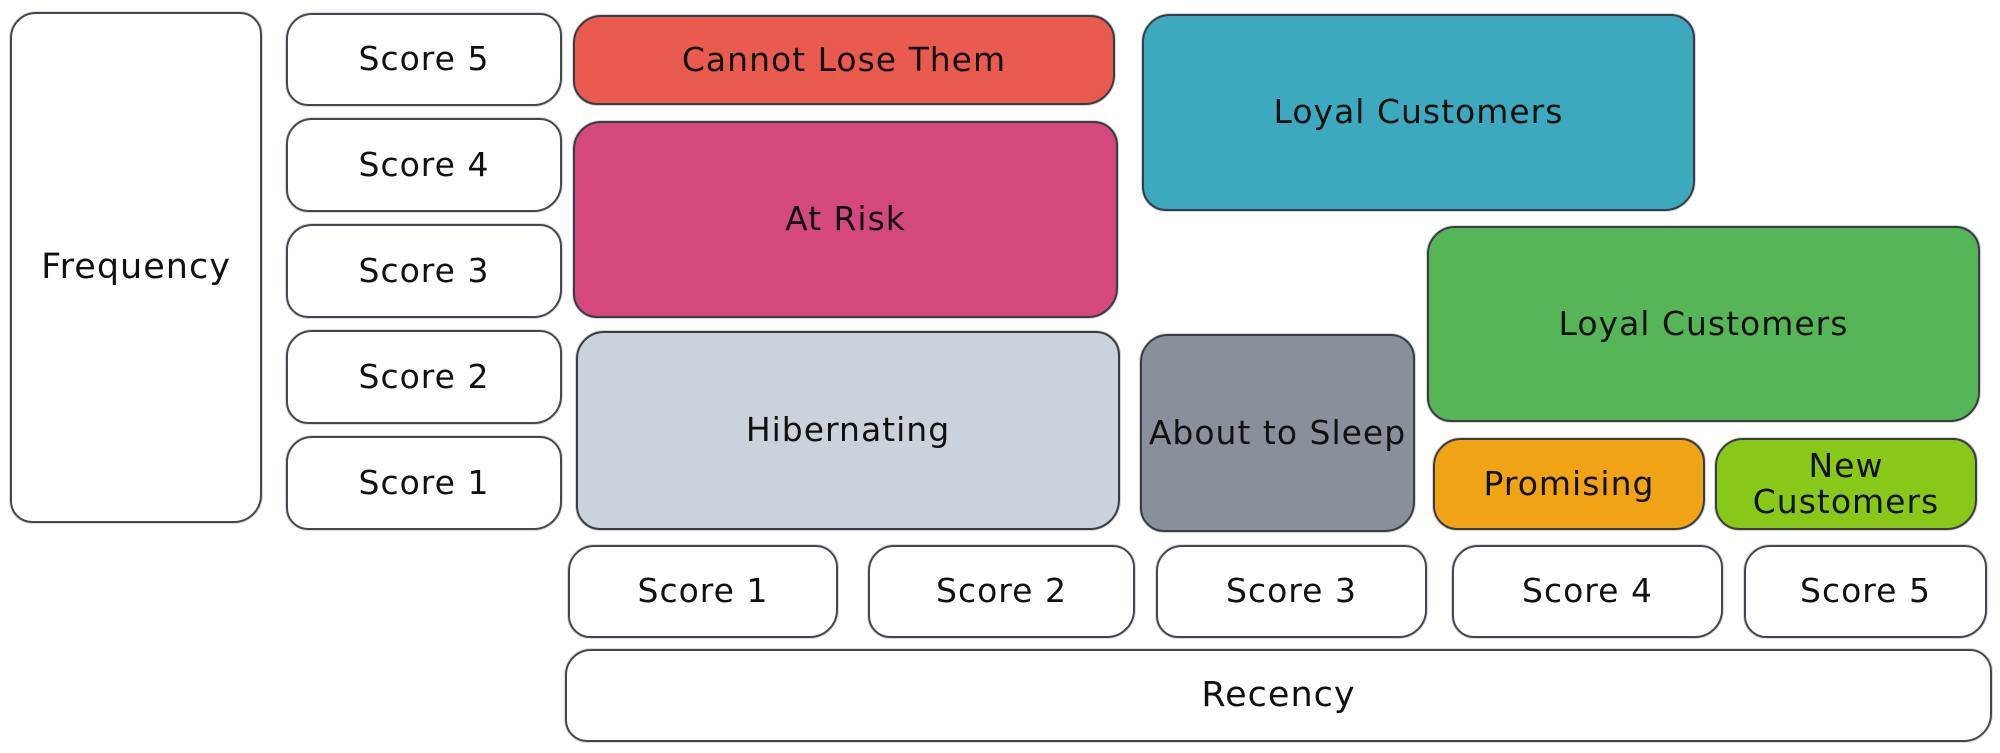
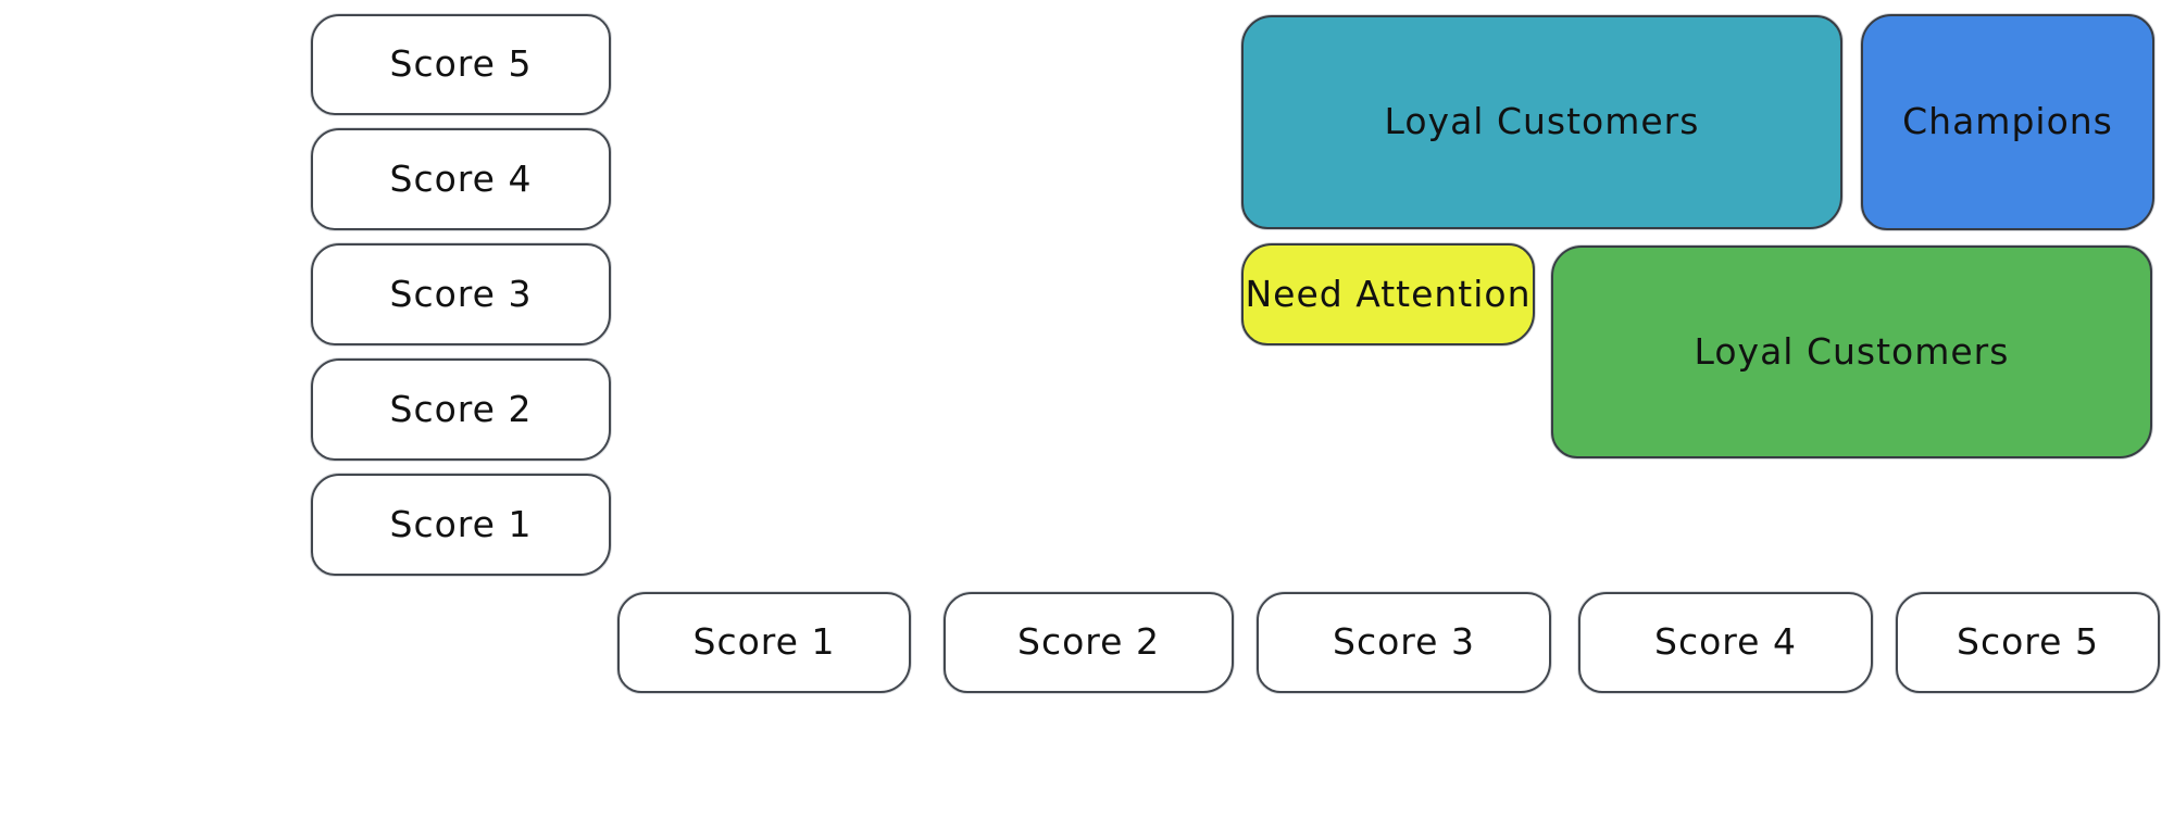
- Frequency
  Score 5
  Score 4
  Score 3
  Score 2
  Score 1
- Cannot Lose Them
- At Risk
- Hibernating
  Loyal Customers
+ Champions
+ Need Attention
  Loyal Customers
- About to Sleep
- Promising
- New Customers
  Score 1
  Score 2
  Score 3
  Score 4
  Score 5
- Recency
